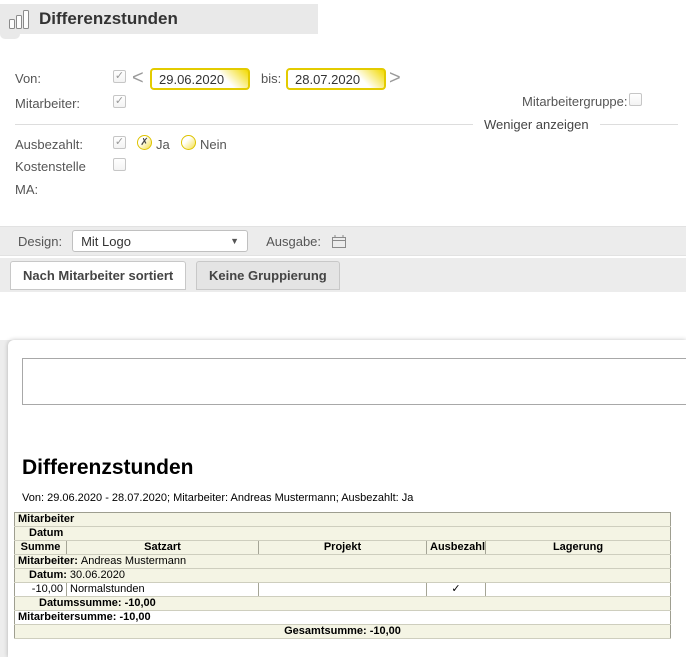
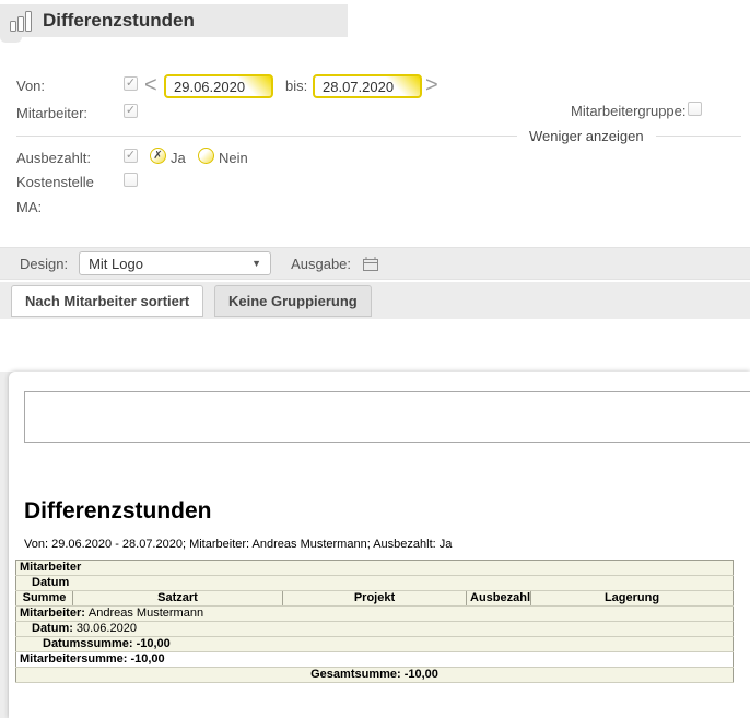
  Differenzstunden
  Von:
  ✓
  <
  29.06.2020
  bis:
  28.07.2020
  >
  Mitarbeiter:
  ✓
  Mitarbeitergruppe:
  Weniger anzeigen
  Ausbezahlt:
  ✓
  ✗
  Ja
  Nein
  Kostenstelle
  MA:
  Design:
  Mit Logo
  ▼
  Ausgabe:
  Nach Mitarbeiter sortiert
  Keine Gruppierung
  Differenzstunden
  Von: 29.06.2020 - 28.07.2020; Mitarbeiter: Andreas Mustermann; Ausbezahlt: Ja
  Mitarbeiter
  Datum
  Summe	Satzart	Projekt	Ausbezahl	Lagerung
  Mitarbeiter: Andreas Mustermann
  Datum: 30.06.2020
- -10,00	Normalstunden		✓
  Datumssumme: -10,00
  Mitarbeitersumme: -10,00
  Gesamtsumme: -10,00
